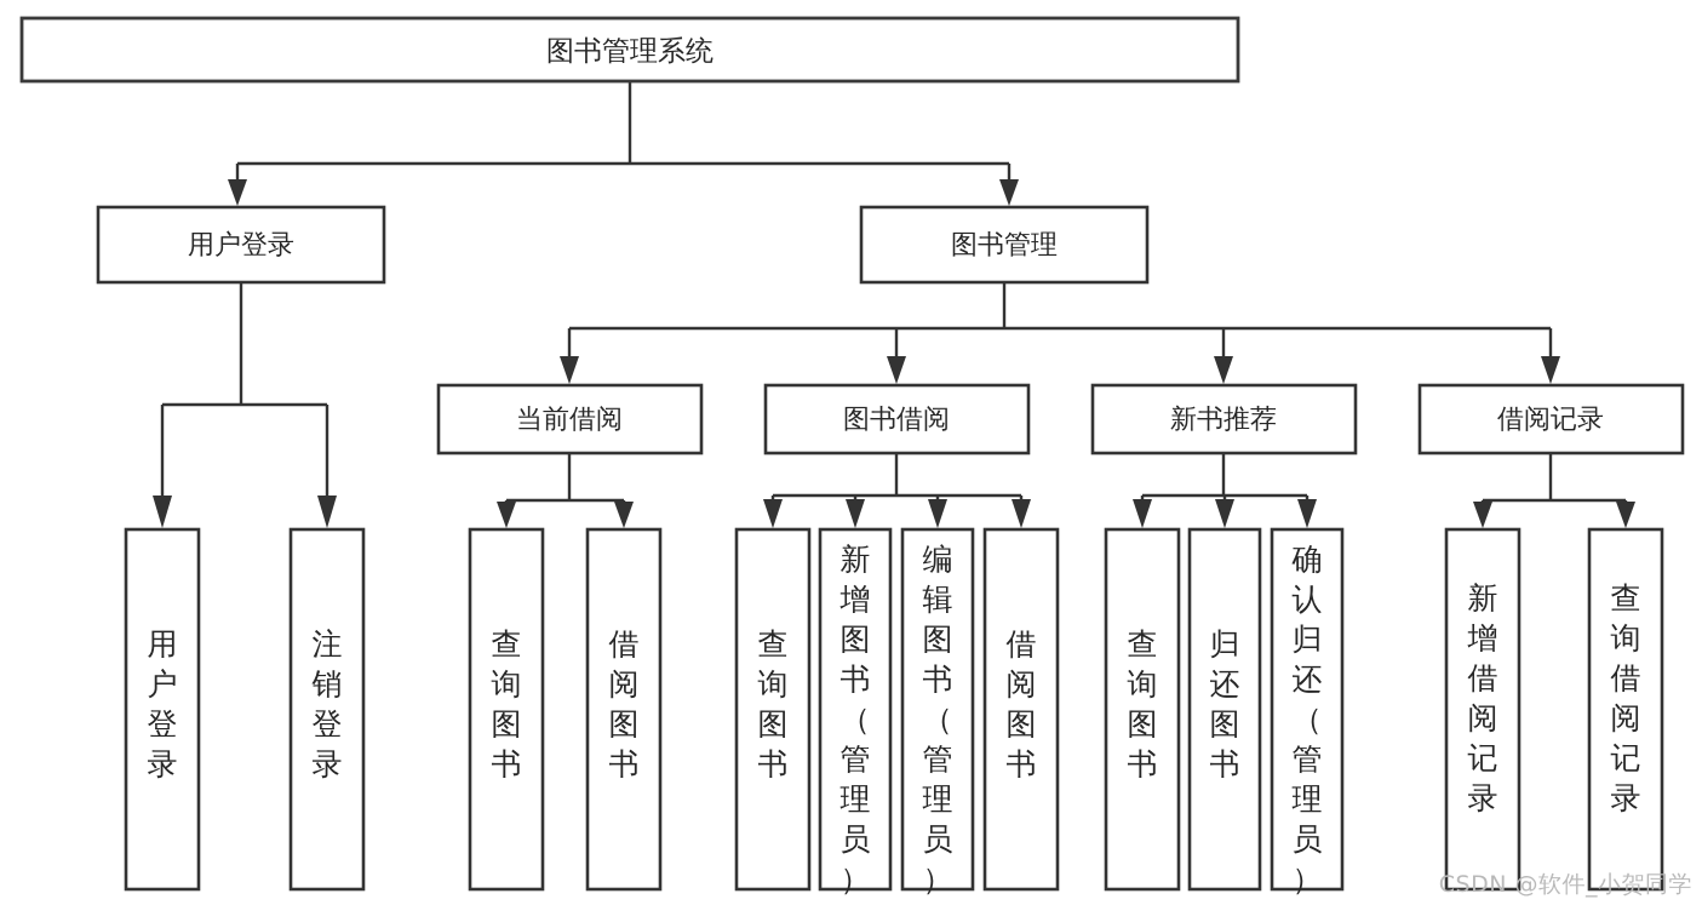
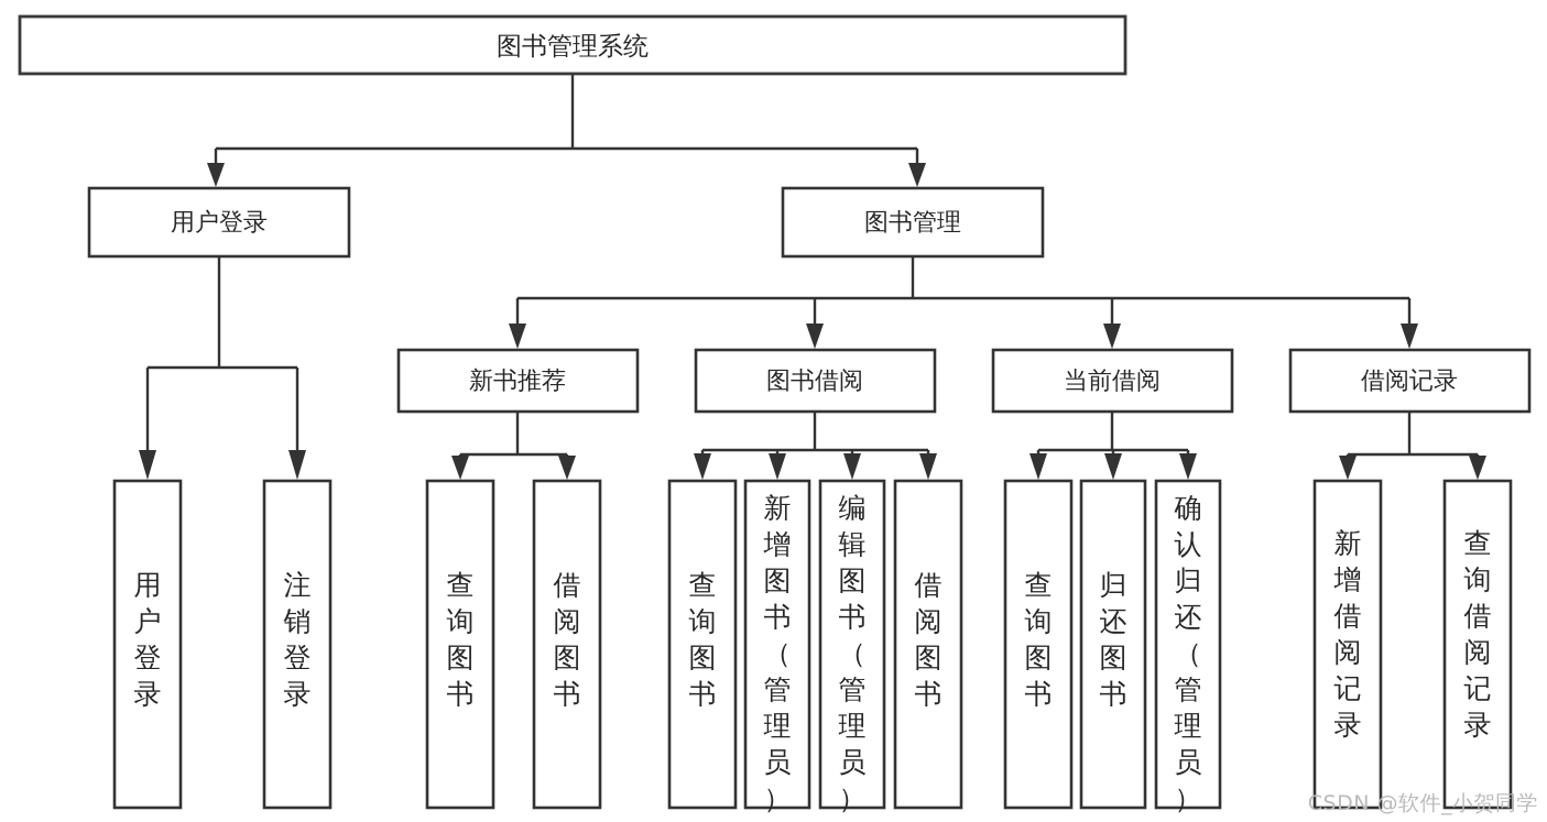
  图书管理系统
  用户登录
  图书管理
- 当前借阅
+ 新书推荐
  图书借阅
- 新书推荐
+ 当前借阅
  借阅记录
  用户登录
  注销登录
  查询图书
  借阅图书
  查询图书
  新增图书（管理员）
  编辑图书（管理员）
  借阅图书
  查询图书
  归还图书
  确认归还（管理员）
  新增借阅记录
  查询借阅记录
  CSDN @软件_小贺同学
